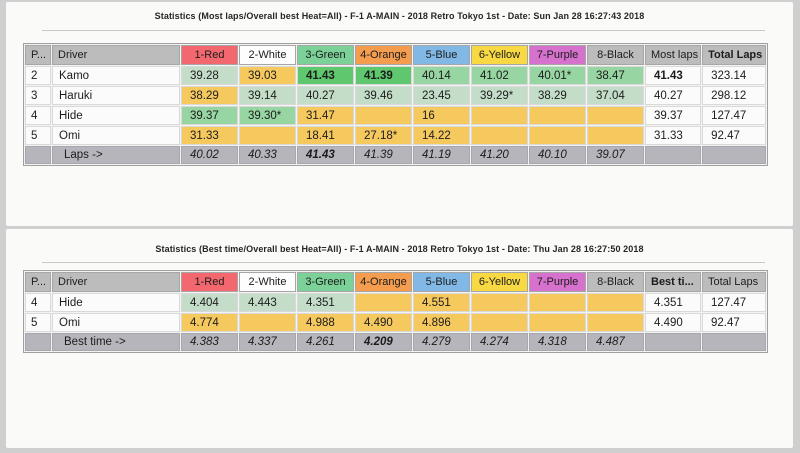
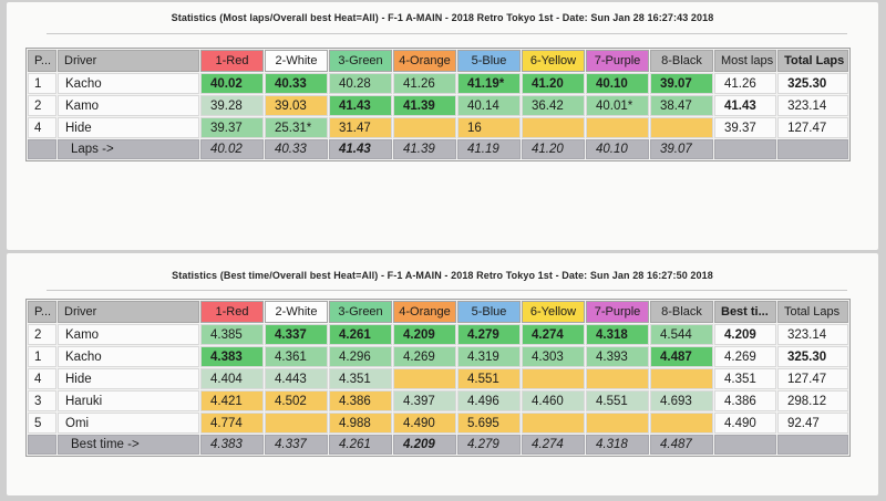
  Statistics (Most laps/Overall best Heat=All) - F-1 A-MAIN - 2018 Retro Tokyo 1st - Date: Sun Jan 28 16:27:43 2018
  P...	Driver	1-Red	2-White	3-Green	4-Orange	5-Blue	6-Yellow	7-Purple	8-Black	Most laps	Total Laps
+ 1	Kacho	40.02	40.33	40.28	41.26	41.19*	41.20	40.10	39.07	41.26	325.30
- 2	Kamo	39.28	39.03	41.43	41.39	40.14	41.02	40.01*	38.47	41.43	323.14
+ 2	Kamo	39.28	39.03	41.43	41.39	40.14	36.42	40.01*	38.47	41.43	323.14
- 3	Haruki	38.29	39.14	40.27	39.46	23.45	39.29*	38.29	37.04	40.27	298.12
- 4	Hide	39.37	39.30*	31.47		16				39.37	127.47
+ 4	Hide	39.37	25.31*	31.47		16				39.37	127.47
- 5	Omi	31.33		18.41	27.18*	14.22				31.33	92.47
  	Laps ->	40.02	40.33	41.43	41.39	41.19	41.20	40.10	39.07
- Statistics (Best time/Overall best Heat=All) - F-1 A-MAIN - 2018 Retro Tokyo 1st - Date: Thu Jan 28 16:27:50 2018
+ Statistics (Best time/Overall best Heat=All) - F-1 A-MAIN - 2018 Retro Tokyo 1st - Date: Sun Jan 28 16:27:50 2018
  P...	Driver	1-Red	2-White	3-Green	4-Orange	5-Blue	6-Yellow	7-Purple	8-Black	Best ti...	Total Laps
+ 2	Kamo	4.385	4.337	4.261	4.209	4.279	4.274	4.318	4.544	4.209	323.14
+ 1	Kacho	4.383	4.361	4.296	4.269	4.319	4.303	4.393	4.487	4.269	325.30
  4	Hide	4.404	4.443	4.351		4.551				4.351	127.47
+ 3	Haruki	4.421	4.502	4.386	4.397	4.496	4.460	4.551	4.693	4.386	298.12
- 5	Omi	4.774		4.988	4.490	4.896				4.490	92.47
+ 5	Omi	4.774		4.988	4.490	5.695				4.490	92.47
  	Best time ->	4.383	4.337	4.261	4.209	4.279	4.274	4.318	4.487
